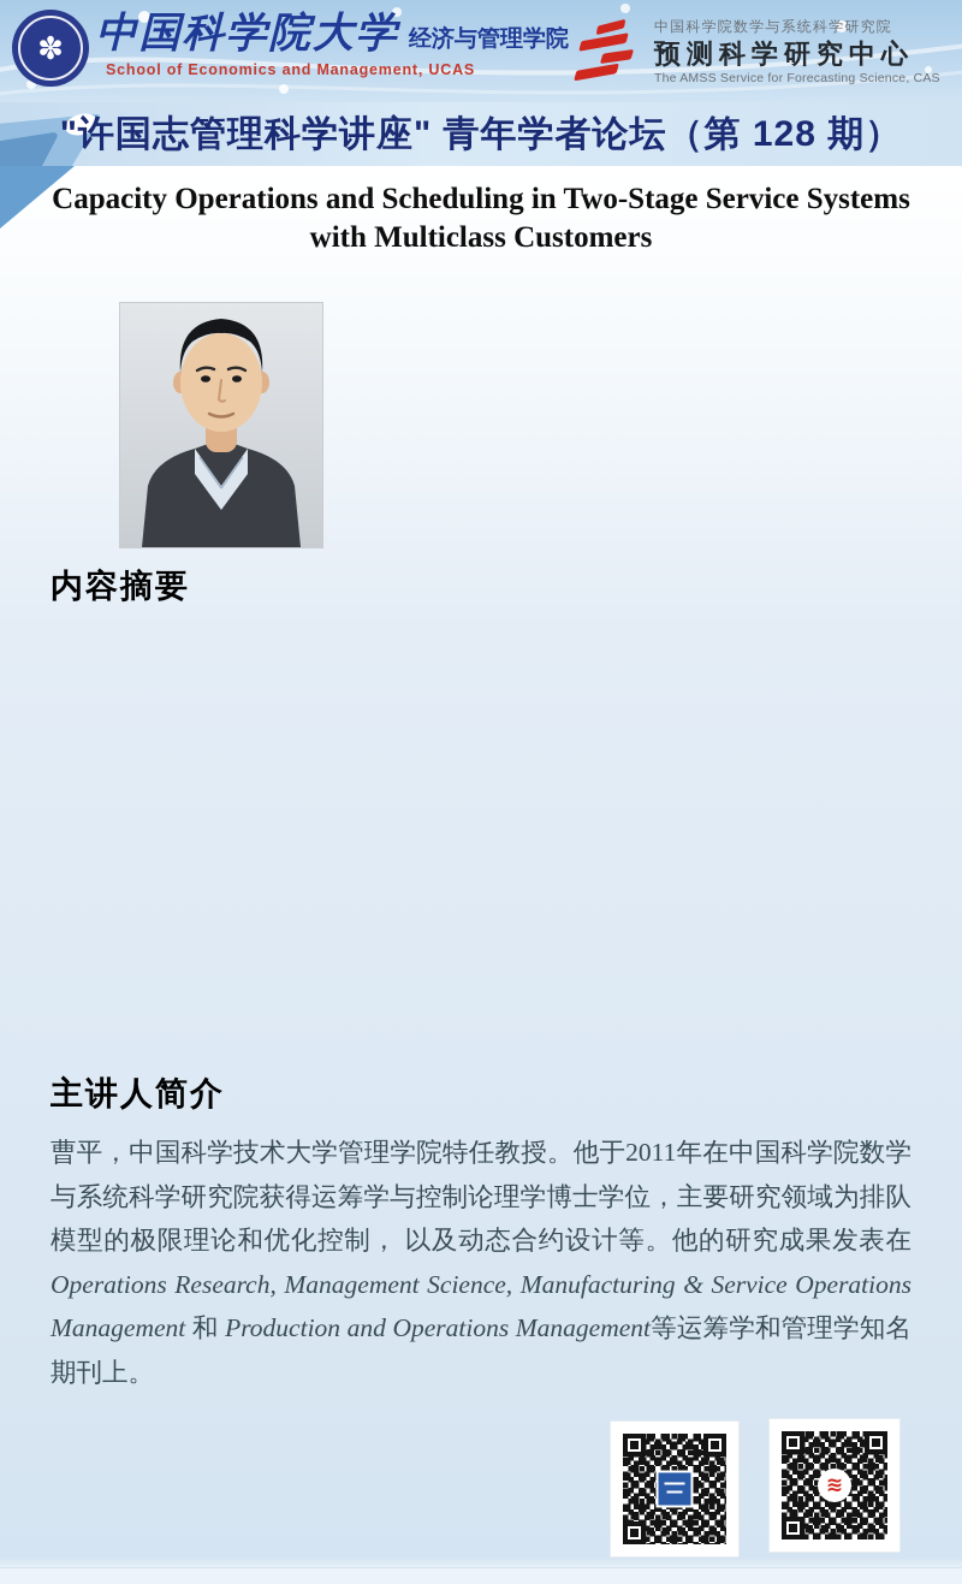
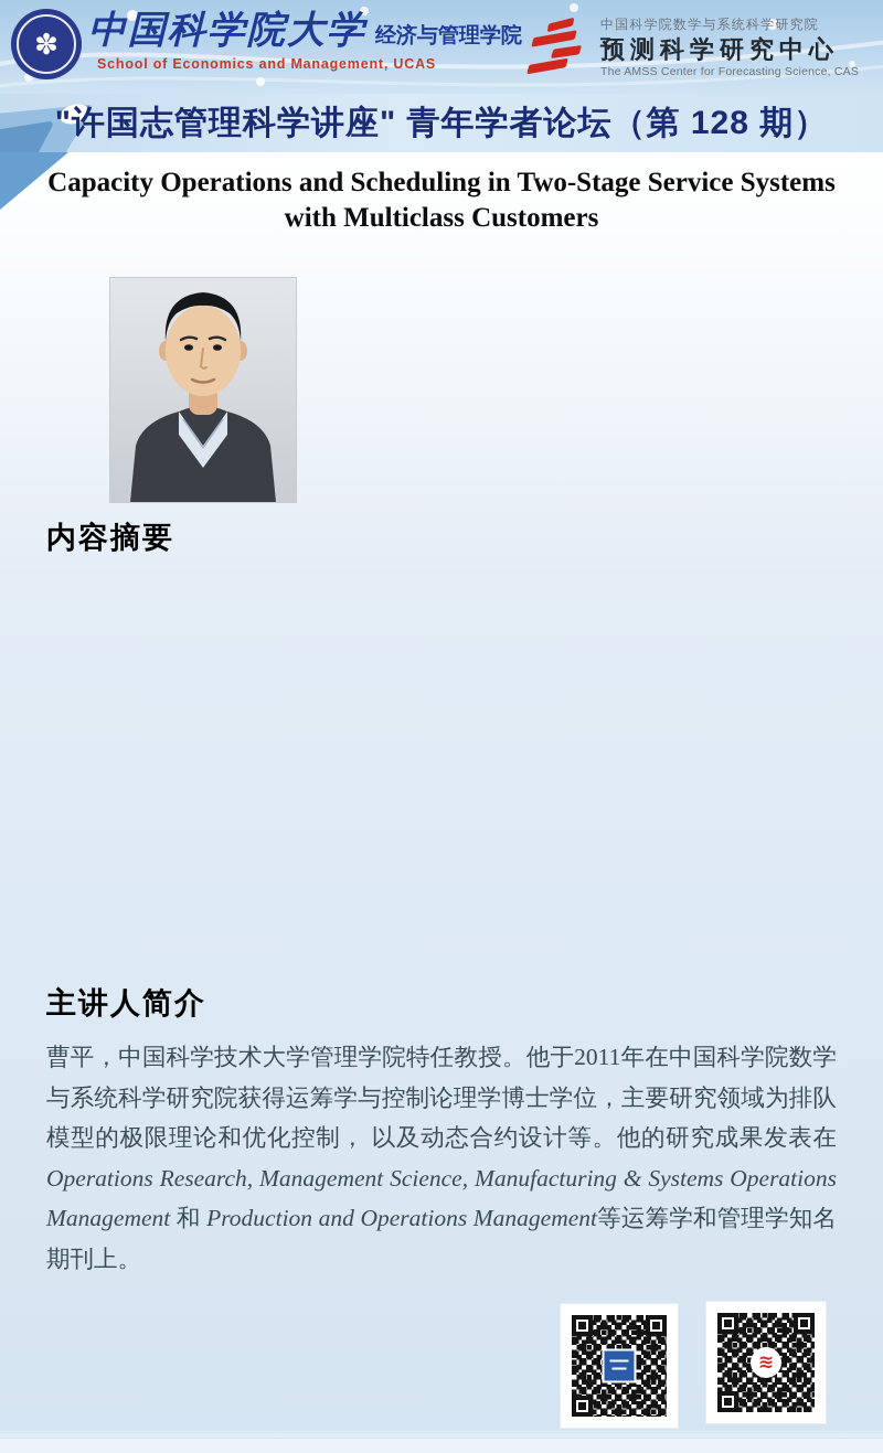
  ✽
  中国科学院大学
  经济与管理学院
  School of Economics and Management, UCAS
  中国科学院数学与系统科学研究院
  预测科学研究中心
- The AMSS Service for Forecasting Science, CAS
+ The AMSS Center for Forecasting Science, CAS
  "许国志管理科学讲座" 青年学者论坛（第 128 期）
  Capacity Operations and Scheduling in Two-Stage Service Systems
  with Multiclass Customers
  内容摘要
  主讲人简介
- 曹平，中国科学技术大学管理学院特任教授。他于2011年在中国科学院数学与系统科学研究院获得运筹学与控制论理学博士学位，主要研究领域为排队模型的极限理论和优化控制， 以及动态合约设计等。他的研究成果发表在 Operations Research, Management Science, Manufacturing & Service Operations Management 和 Production and Operations Management等运筹学和管理学知名期刊上。
+ 曹平，中国科学技术大学管理学院特任教授。他于2011年在中国科学院数学与系统科学研究院获得运筹学与控制论理学博士学位，主要研究领域为排队模型的极限理论和优化控制， 以及动态合约设计等。他的研究成果发表在 Operations Research, Management Science, Manufacturing & Systems Operations Management 和 Production and Operations Management等运筹学和管理学知名期刊上。
  ≋
